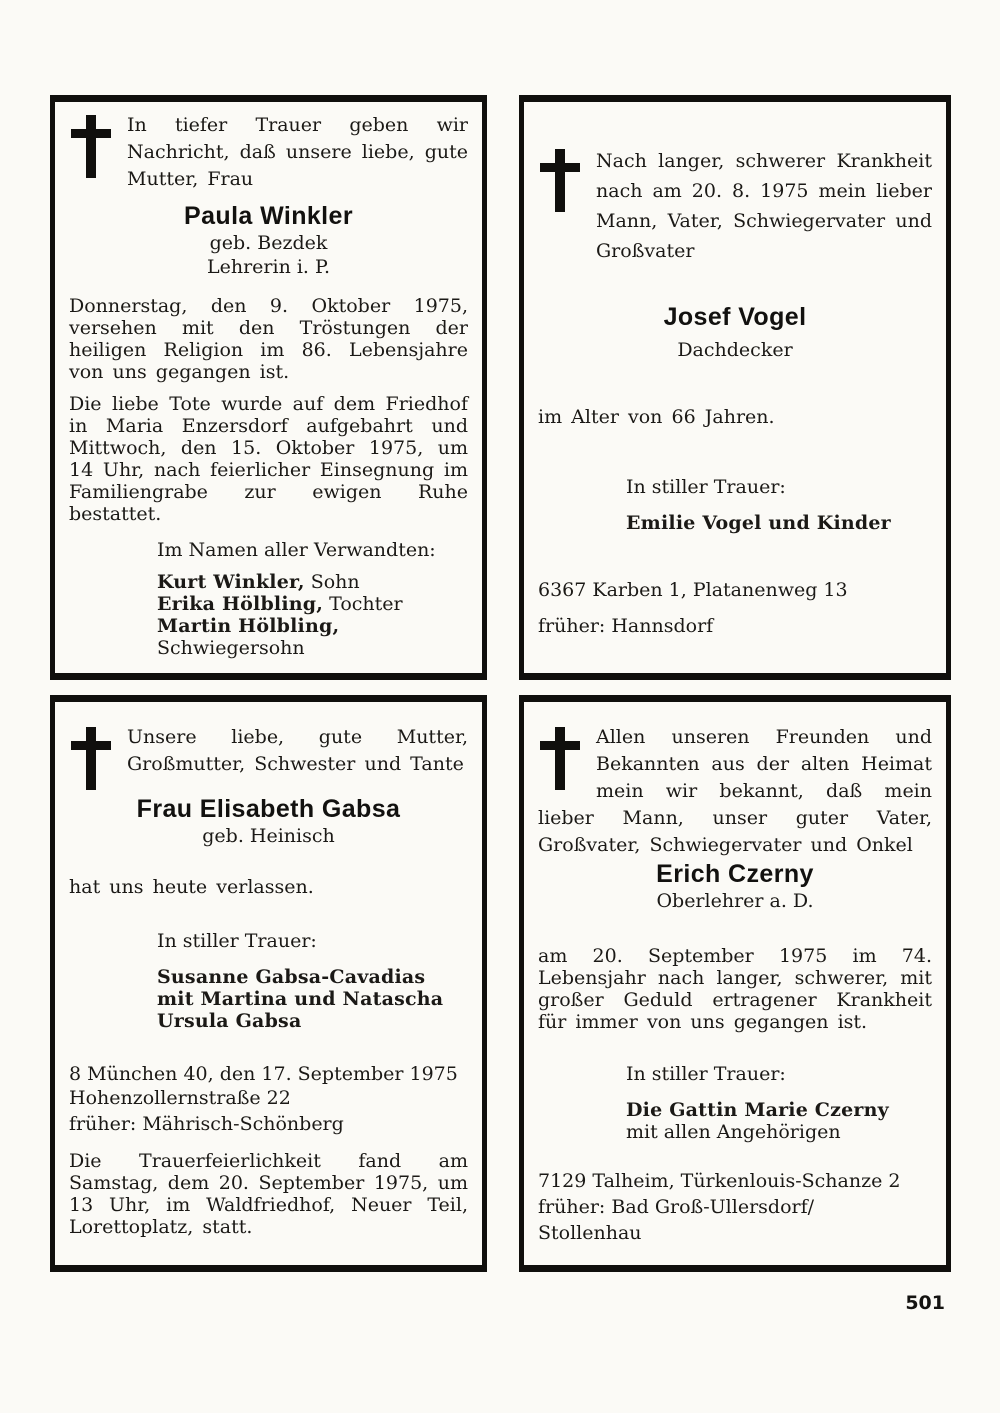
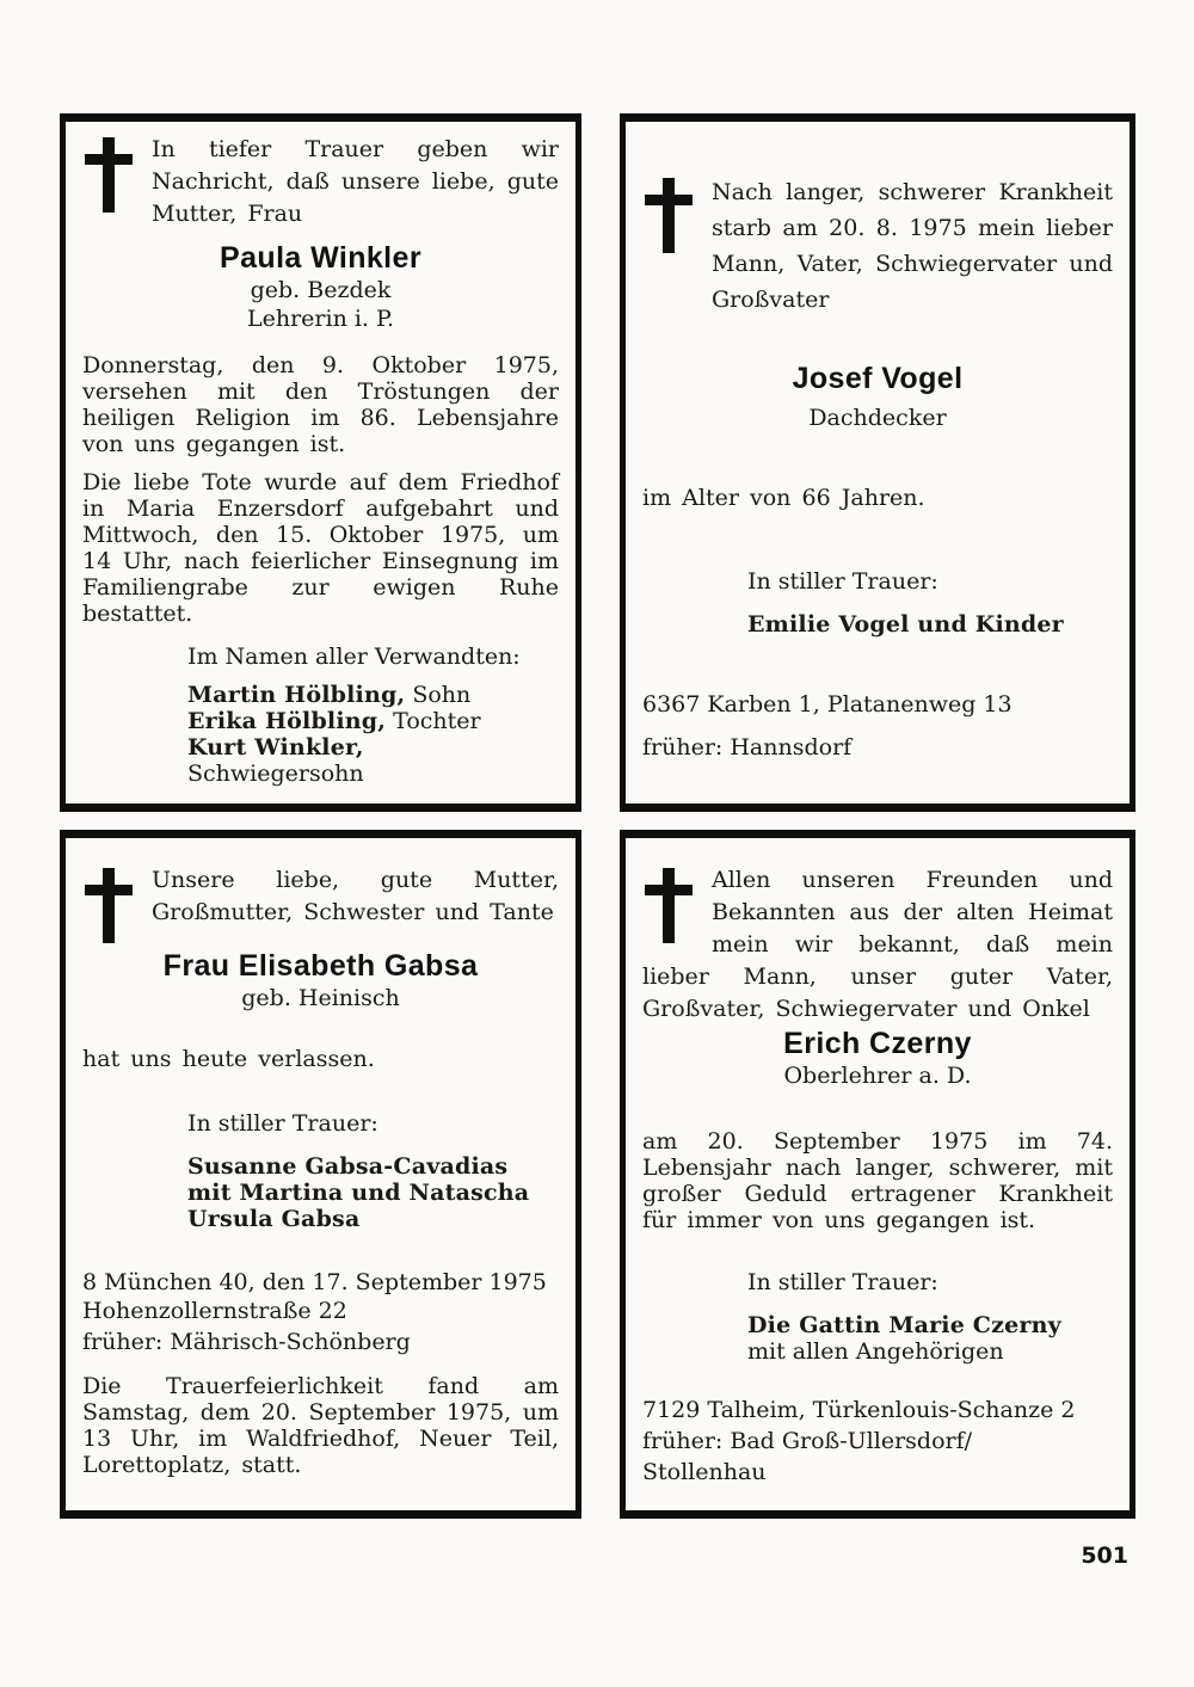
  In tiefer Trauer geben wir Nachricht, daß unsere liebe, gute Mutter, Frau
  Paula Winkler
  geb. Bezdek
  Lehrerin i. P.
  Donnerstag, den 9. Oktober 1975, versehen mit den Tröstungen der heiligen Religion im 86. Lebensjahre von uns gegangen ist.
  Die liebe Tote wurde auf dem Friedhof in Maria Enzersdorf aufgebahrt und Mittwoch, den 15. Oktober 1975, um 14 Uhr, nach feierlicher Einsegnung im Familiengrabe zur ewigen Ruhe bestattet.
  Im Namen aller Verwandten:
- Kurt Winkler, Sohn
+ Martin Hölbling, Sohn
  Erika Hölbling, Tochter
- Martin Hölbling,
+ Kurt Winkler,
  Schwiegersohn
- Nach langer, schwerer Krankheit nach am 20. 8. 1975 mein lieber Mann, Vater, Schwiegervater und Großvater
+ Nach langer, schwerer Krankheit starb am 20. 8. 1975 mein lieber Mann, Vater, Schwiegervater und Großvater
  Josef Vogel
  Dachdecker
  im Alter von 66 Jahren.
  In stiller Trauer:
  Emilie Vogel und Kinder
  6367 Karben 1, Platanenweg 13
  früher: Hannsdorf
  Unsere liebe, gute Mutter, Großmutter, Schwester und Tante
  Frau Elisabeth Gabsa
  geb. Heinisch
  hat uns heute verlassen.
  In stiller Trauer:
  Susanne Gabsa-Cavadias
  mit Martina und Natascha
  Ursula Gabsa
  8 München 40, den 17. September 1975
  Hohenzollernstraße 22
  früher: Mährisch-Schönberg
  Die Trauerfeierlichkeit fand am Samstag, dem 20. September 1975, um 13 Uhr, im Waldfriedhof, Neuer Teil, Lorettoplatz, statt.
  Allen unseren Freunden und Bekannten aus der alten Heimat mein wir bekannt, daß mein lieber Mann, unser guter Vater, Großvater, Schwiegervater und Onkel
  Erich Czerny
  Oberlehrer a. D.
  am 20. September 1975 im 74. Lebensjahr nach langer, schwerer, mit großer Geduld ertragener Krankheit für immer von uns gegangen ist.
  In stiller Trauer:
  Die Gattin Marie Czerny
  mit allen Angehörigen
  7129 Talheim, Türkenlouis-Schanze 2
  früher: Bad Groß-Ullersdorf/
  Stollenhau
  501
